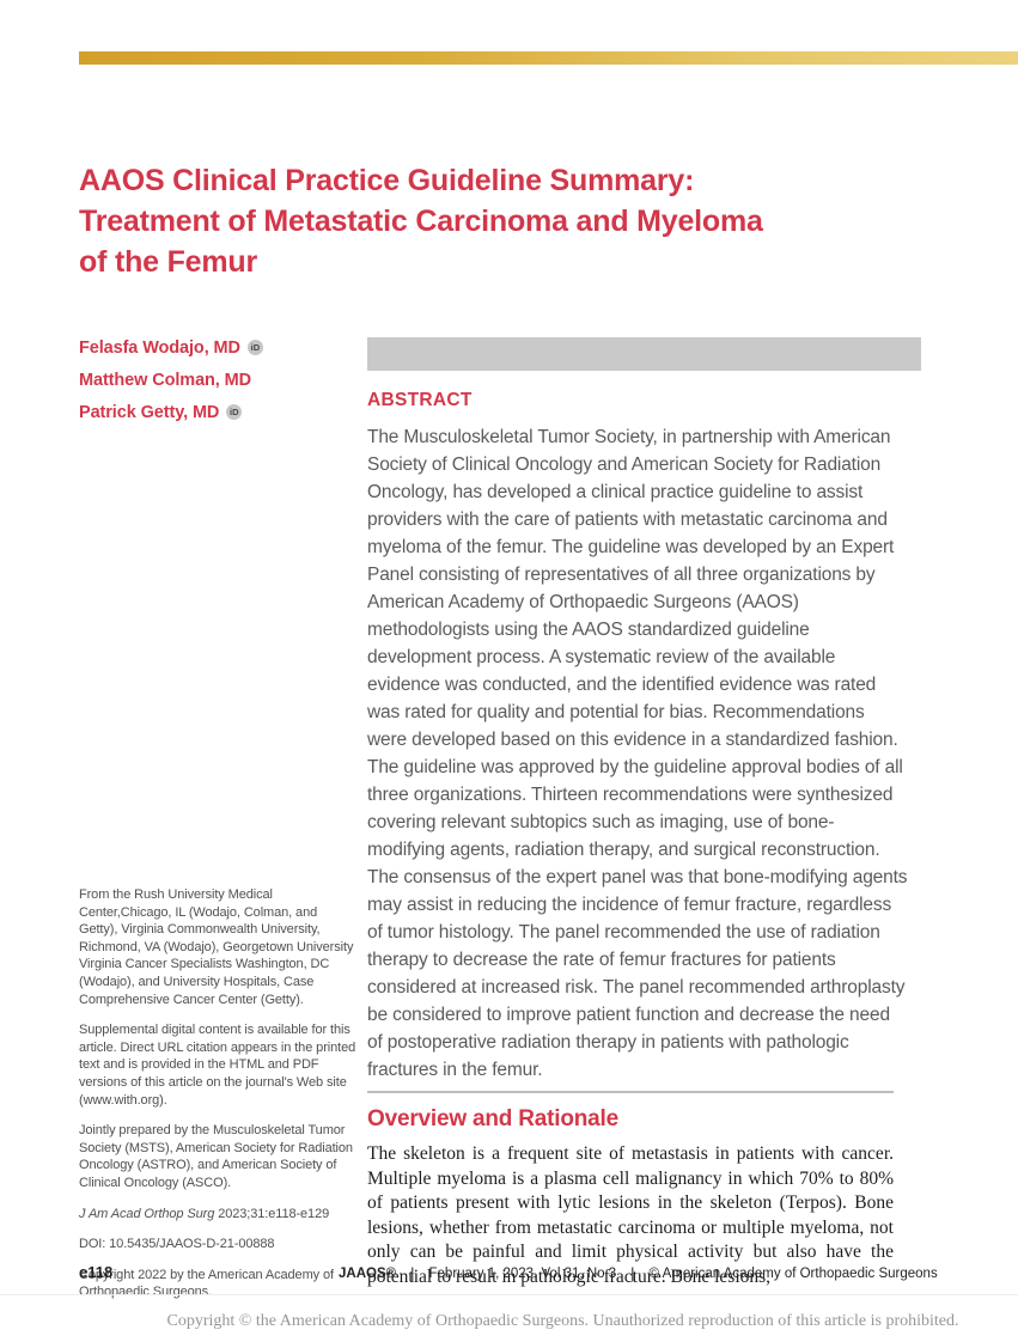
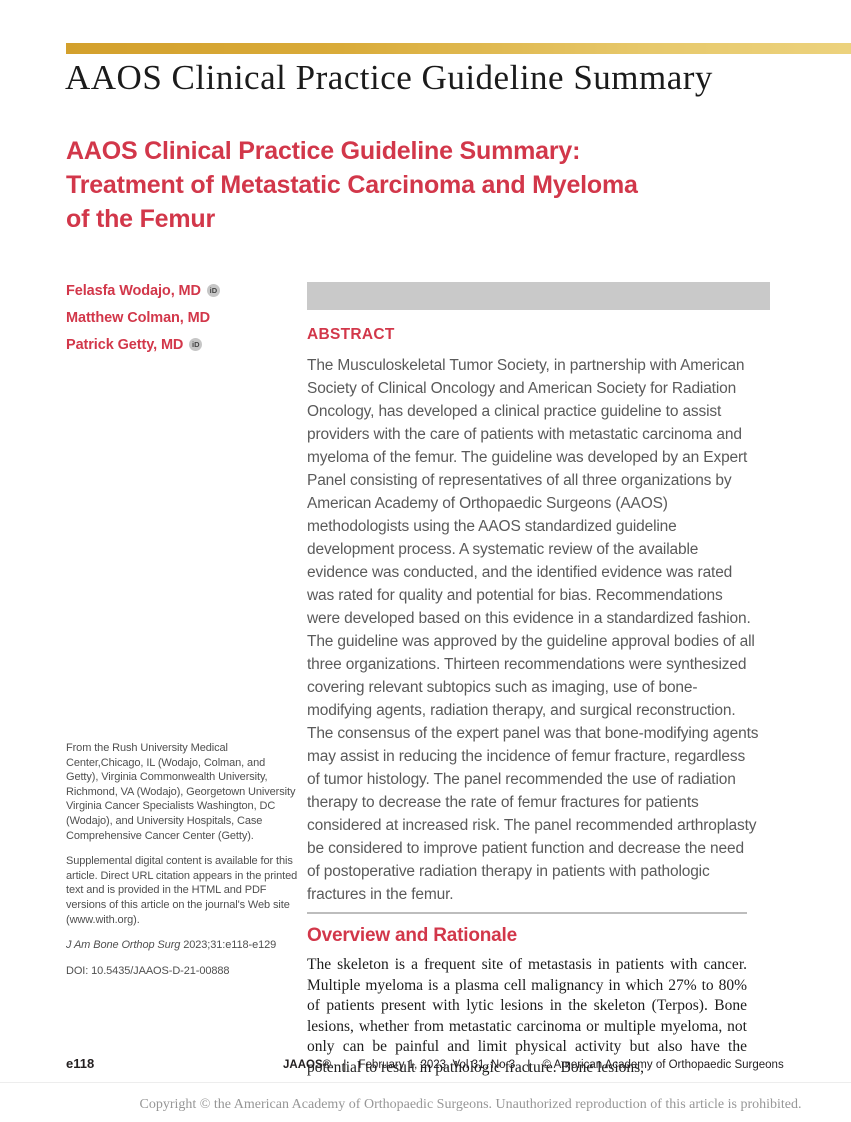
+ AAOS Clinical Practice Guideline Summary
  AAOS Clinical Practice Guideline Summary: Treatment of Metastatic Carcinoma and Myeloma of the Femur
  Felasfa Wodajo, MD
  iD
  Matthew Colman, MD
  Patrick Getty, MD
  iD
  ABSTRACT
  The Musculoskeletal Tumor Society, in partnership with American Society of Clinical Oncology and American Society for Radiation Oncology, has developed a clinical practice guideline to assist providers with the care of patients with metastatic carcinoma and myeloma of the femur. The guideline was developed by an Expert Panel consisting of representatives of all three organizations by American Academy of Orthopaedic Surgeons (AAOS) methodologists using the AAOS standardized guideline development process. A systematic review of the available evidence was conducted, and the identified evidence was rated was rated for quality and potential for bias. Recommendations were developed based on this evidence in a standardized fashion. The guideline was approved by the guideline approval bodies of all three organizations. Thirteen recommendations were synthesized covering relevant subtopics such as imaging, use of bone-modifying agents, radiation therapy, and surgical reconstruction. The consensus of the expert panel was that bone-modifying agents may assist in reducing the incidence of femur fracture, regardless of tumor histology. The panel recommended the use of radiation therapy to decrease the rate of femur fractures for patients considered at increased risk. The panel recommended arthroplasty be considered to improve patient function and decrease the need of postoperative radiation therapy in patients with pathologic fractures in the femur.
  From the Rush University Medical Center,Chicago, IL (Wodajo, Colman, and Getty), Virginia Commonwealth University, Richmond, VA (Wodajo), Georgetown University Virginia Cancer Specialists Washington, DC (Wodajo), and University Hospitals, Case Comprehensive Cancer Center (Getty).
  Supplemental digital content is available for this article. Direct URL citation appears in the printed text and is provided in the HTML and PDF versions of this article on the journal's Web site (www.with.org).
- Jointly prepared by the Musculoskeletal Tumor Society (MSTS), American Society for Radiation Oncology (ASTRO), and American Society of Clinical Oncology (ASCO).
- J Am Acad Orthop Surg 2023;31:e118-e129
+ J Am Bone Orthop Surg 2023;31:e118-e129
  DOI: 10.5435/JAAOS-D-21-00888
- Copyright 2022 by the American Academy of Orthopaedic Surgeons.
  Overview and Rationale
- The skeleton is a frequent site of metastasis in patients with cancer. Multiple myeloma is a plasma cell malignancy in which 70% to 80% of patients present with lytic lesions in the skeleton (Terpos). Bone lesions, whether from metastatic carcinoma or multiple myeloma, not only can be painful and limit physical activity but also have the potential to result in pathologic fracture. Bone lesions,
+ The skeleton is a frequent site of metastasis in patients with cancer. Multiple myeloma is a plasma cell malignancy in which 27% to 80% of patients present with lytic lesions in the skeleton (Terpos). Bone lesions, whether from metastatic carcinoma or multiple myeloma, not only can be painful and limit physical activity but also have the potential to result in pathologic fracture. Bone lesions,
  e118
  JAAOS®
  |
  February 1, 2023, Vol 31, No 3
  |
  © American Academy of Orthopaedic Surgeons
  Copyright © the American Academy of Orthopaedic Surgeons. Unauthorized reproduction of this article is prohibited.
